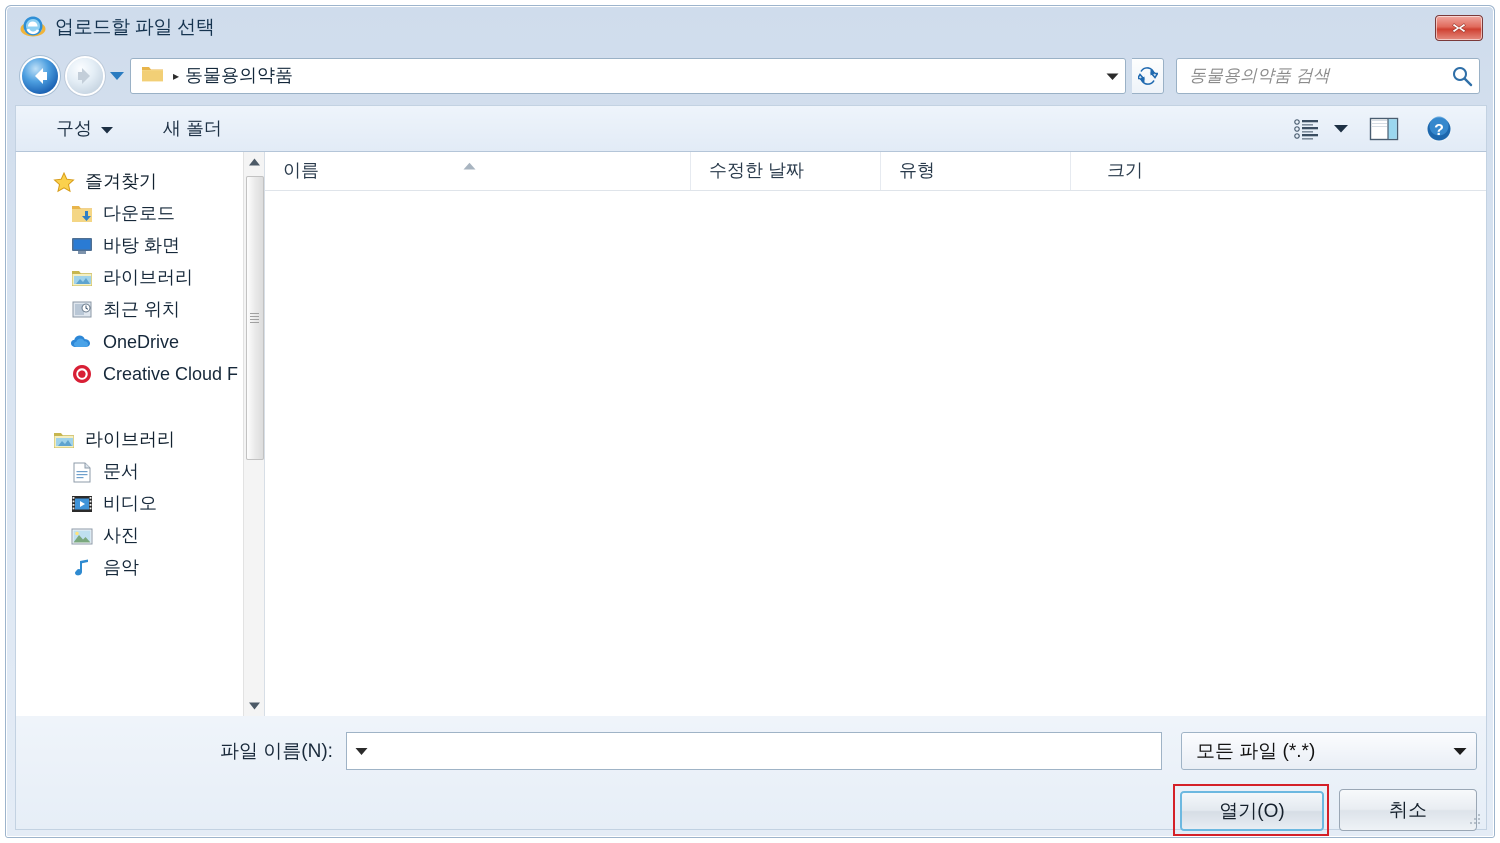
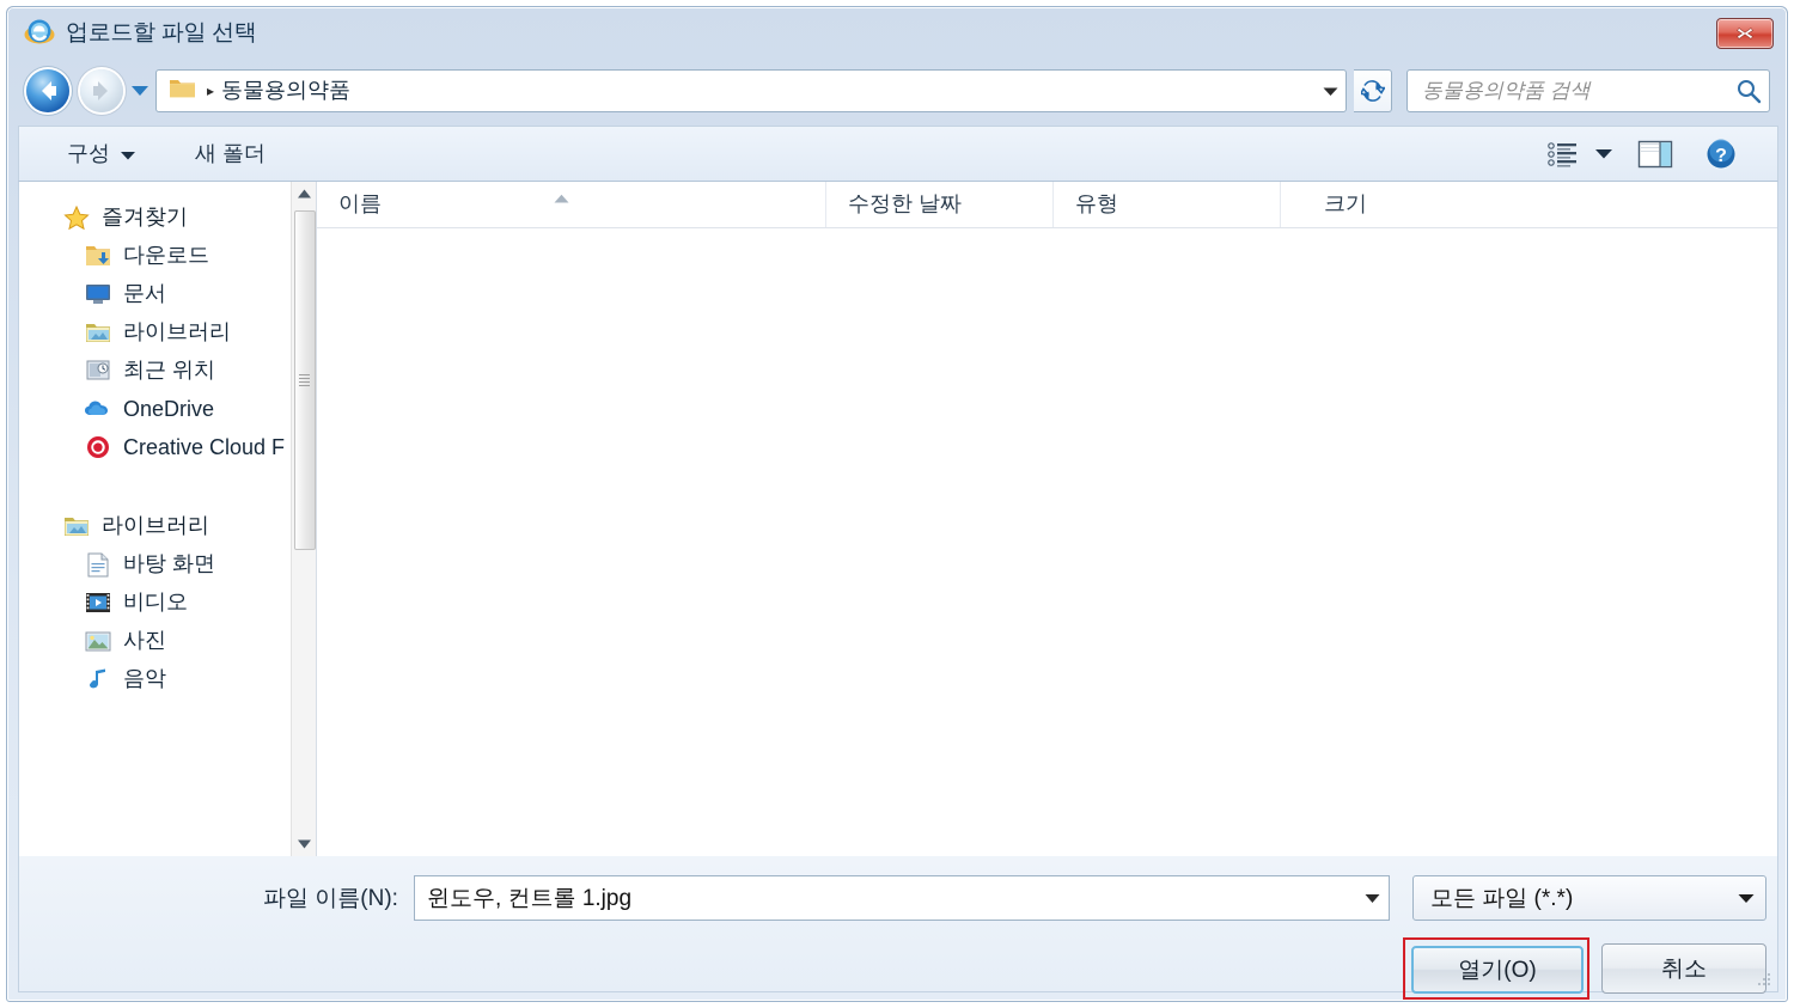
  업로드할 파일 선택
  ▸
  동물용의약품
  동물용의약품 검색
  구성
  새 폴더
  ?
  즐겨찾기
  다운로드
- 바탕 화면
+ 문서
  라이브러리
  최근 위치
  OneDrive
  Creative Cloud F
  라이브러리
- 문서
+ 바탕 화면
  비디오
  사진
  음악
  이름
  수정한 날짜
  유형
  크기
  파일 이름(N):
+ 윈도우, 컨트롤 1.jpg
  모든 파일 (*.*)
  열기(O)
  취소
